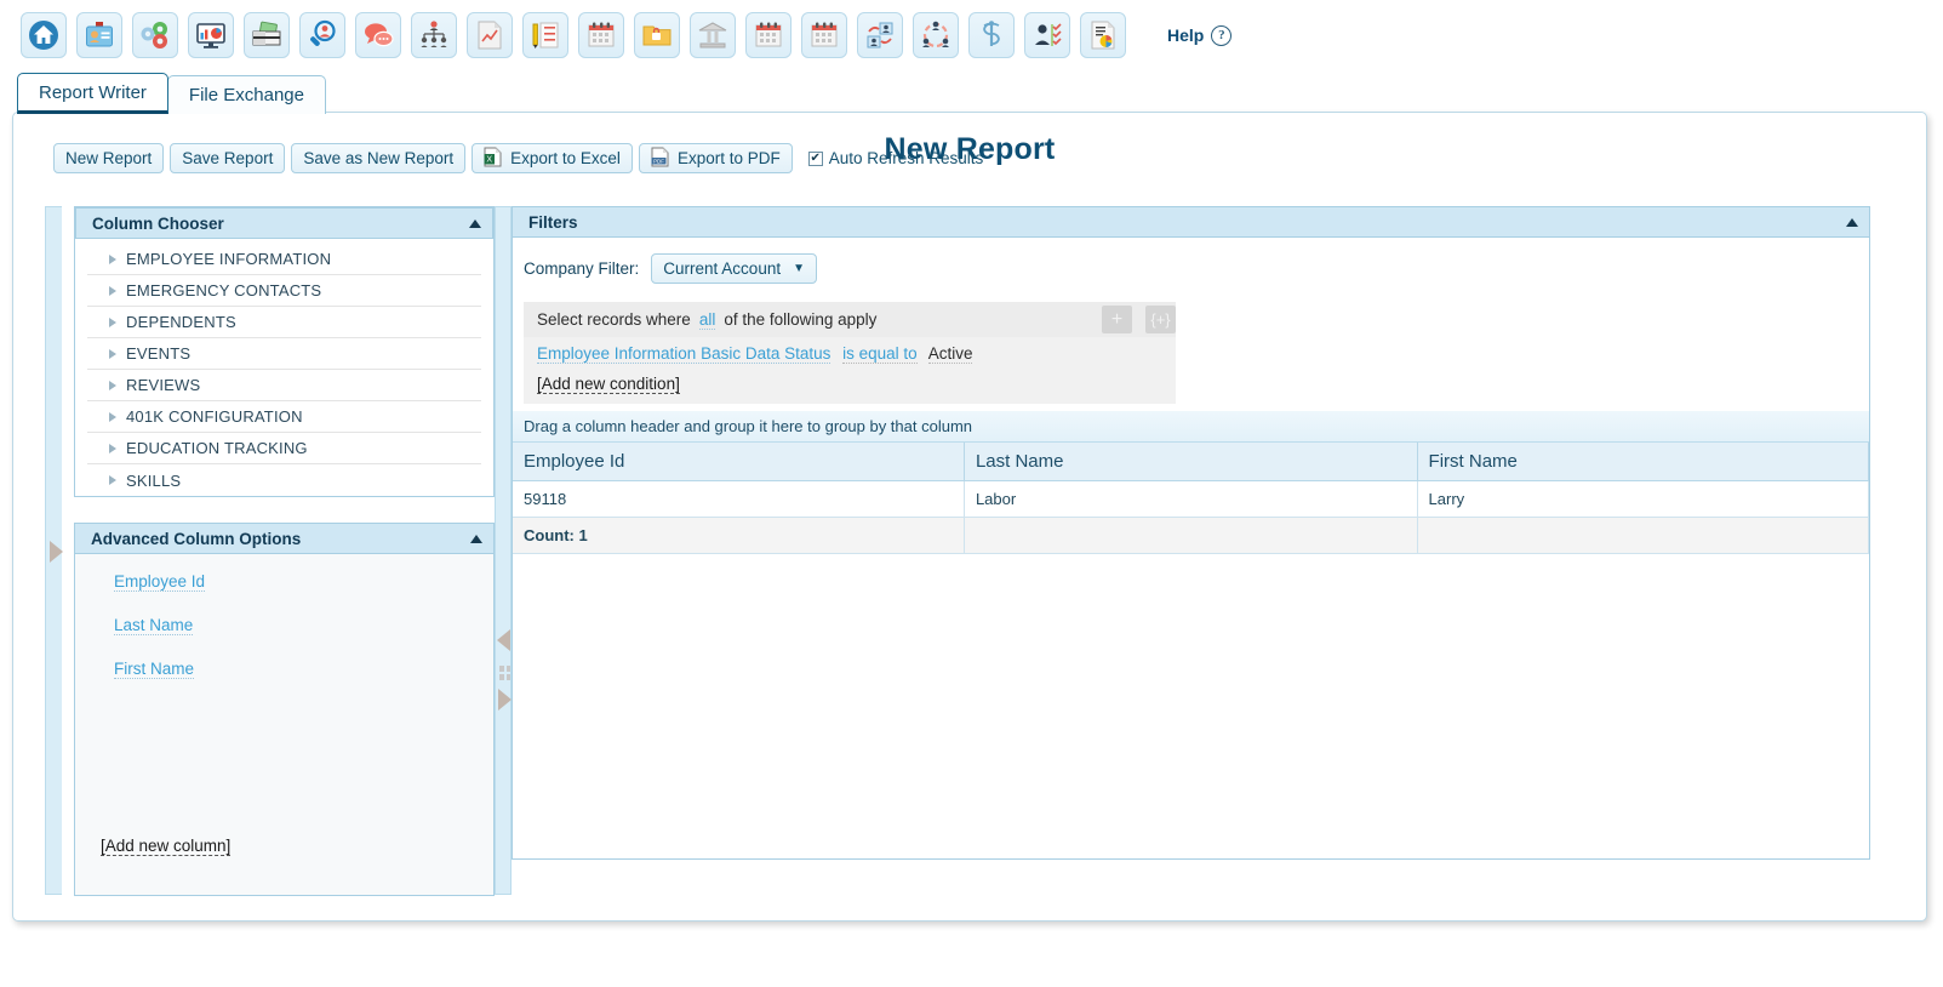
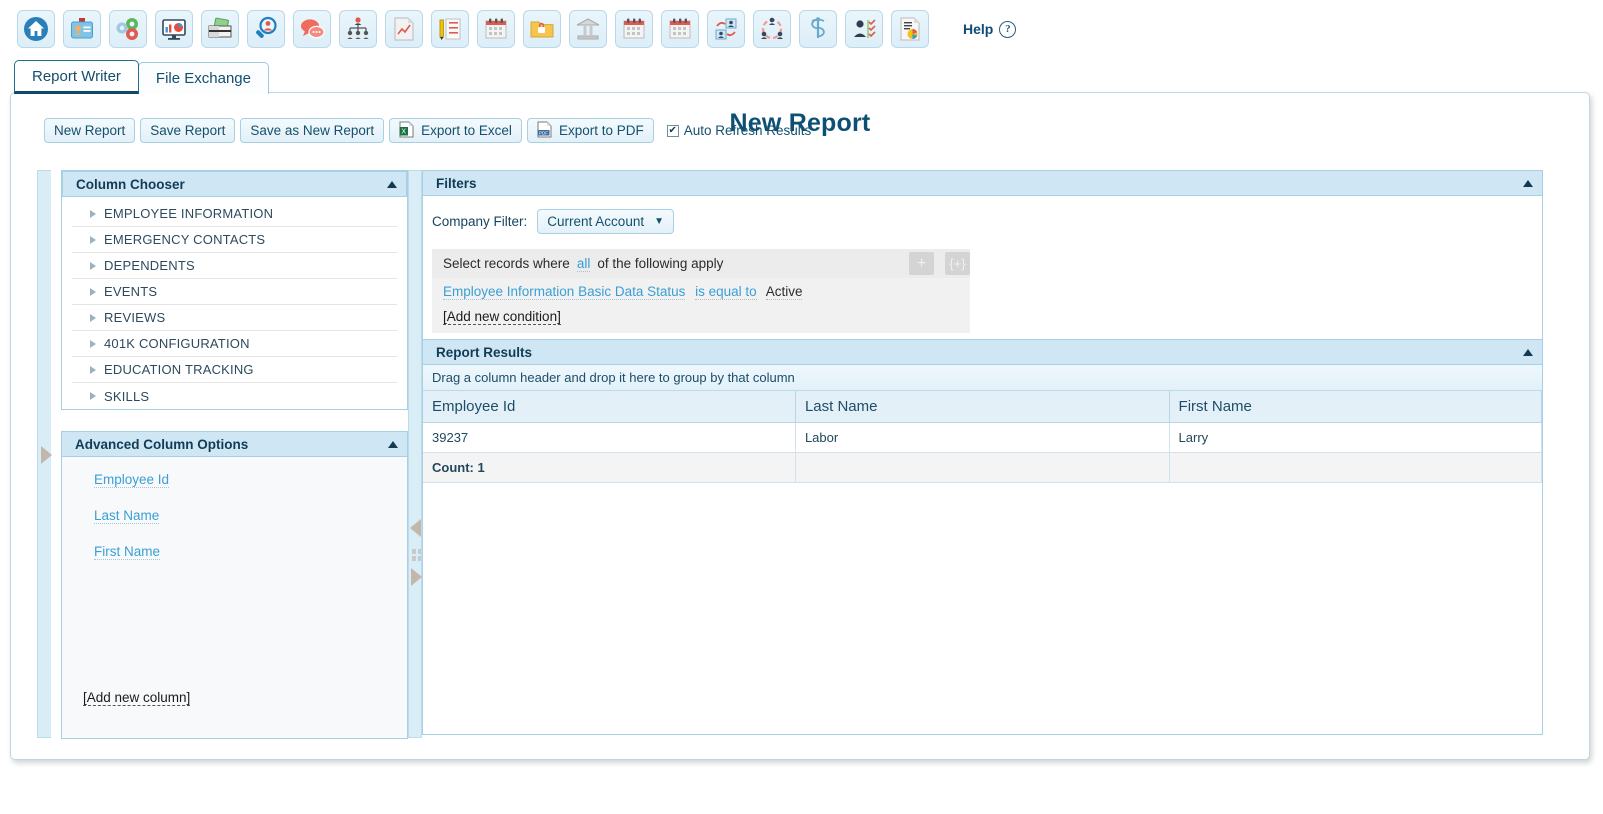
  Help
  ?
  Report Writer
  File Exchange
  New Report
  New Report
  Save Report
  Save as New Report
  Export to Excel
  Export to PDF
  ✔
  Auto Refresh Results
  Column Chooser
  EMPLOYEE INFORMATION
  EMERGENCY CONTACTS
  DEPENDENTS
  EVENTS
  REVIEWS
  401K CONFIGURATION
  EDUCATION TRACKING
  SKILLS
  Advanced Column Options
  Employee Id
  Last Name
  First Name
  [Add new column]
  Filters
  Company Filter:
  Current Account
  ▼
  Select records where
  all
  of the following apply
  +
  {+}
  Employee Information Basic Data Status is equal to Active
  [Add new condition]
+ Report Results
- Drag a column header and group it here to group by that column
+ Drag a column header and drop it here to group by that column
  Employee Id	Last Name	First Name
- 59118	Labor	Larry
+ 39237	Labor	Larry
  Count: 1
